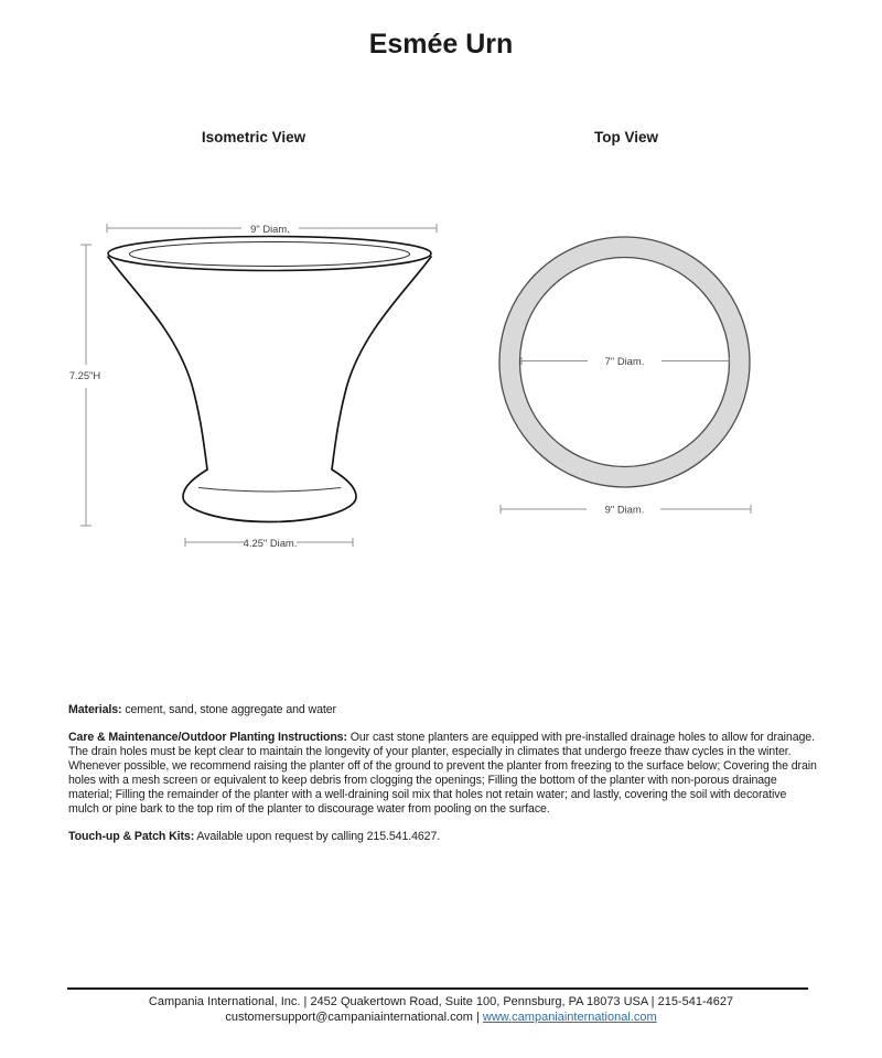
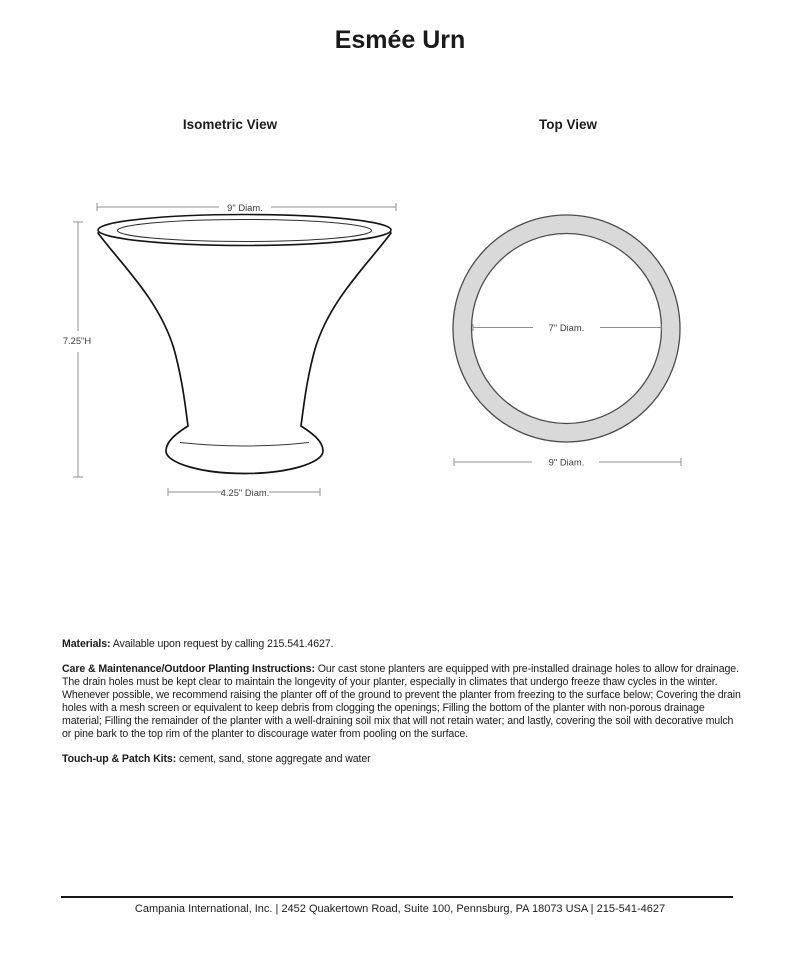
  Esmée Urn
  Isometric View
  Top View
  9" Diam.
  7.25"H
  4.25" Diam.
  7" Diam.
  9" Diam.
- Materials: cement, sand, stone aggregate and water
+ Materials: Available upon request by calling 215.541.4627.
- Care & Maintenance/Outdoor Planting Instructions: Our cast stone planters are equipped with pre-installed drainage holes to allow for drainage. The drain holes must be kept clear to maintain the longevity of your planter, especially in climates that undergo freeze thaw cycles in the winter. Whenever possible, we recommend raising the planter off of the ground to prevent the planter from freezing to the surface below; Covering the drain holes with a mesh screen or equivalent to keep debris from clogging the openings; Filling the bottom of the planter with non-porous drainage material; Filling the remainder of the planter with a well-draining soil mix that holes not retain water; and lastly, covering the soil with decorative mulch or pine bark to the top rim of the planter to discourage water from pooling on the surface.
+ Care & Maintenance/Outdoor Planting Instructions: Our cast stone planters are equipped with pre-installed drainage holes to allow for drainage. The drain holes must be kept clear to maintain the longevity of your planter, especially in climates that undergo freeze thaw cycles in the winter. Whenever possible, we recommend raising the planter off of the ground to prevent the planter from freezing to the surface below; Covering the drain holes with a mesh screen or equivalent to keep debris from clogging the openings; Filling the bottom of the planter with non-porous drainage material; Filling the remainder of the planter with a well-draining soil mix that will not retain water; and lastly, covering the soil with decorative mulch or pine bark to the top rim of the planter to discourage water from pooling on the surface.
- Touch-up & Patch Kits: Available upon request by calling 215.541.4627.
+ Touch-up & Patch Kits: cement, sand, stone aggregate and water
  Campania International, Inc. | 2452 Quakertown Road, Suite 100, Pennsburg, PA 18073 USA | 215-541-4627
- customersupport@campaniainternational.com | www.campaniainternational.com
